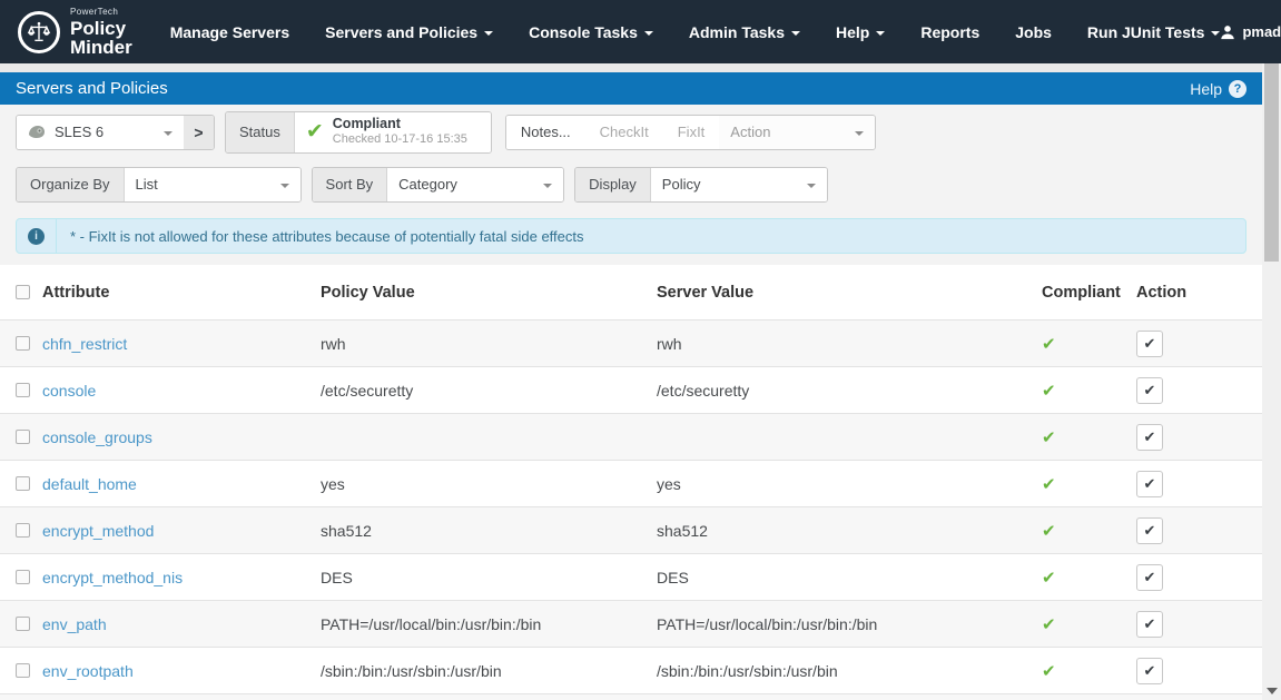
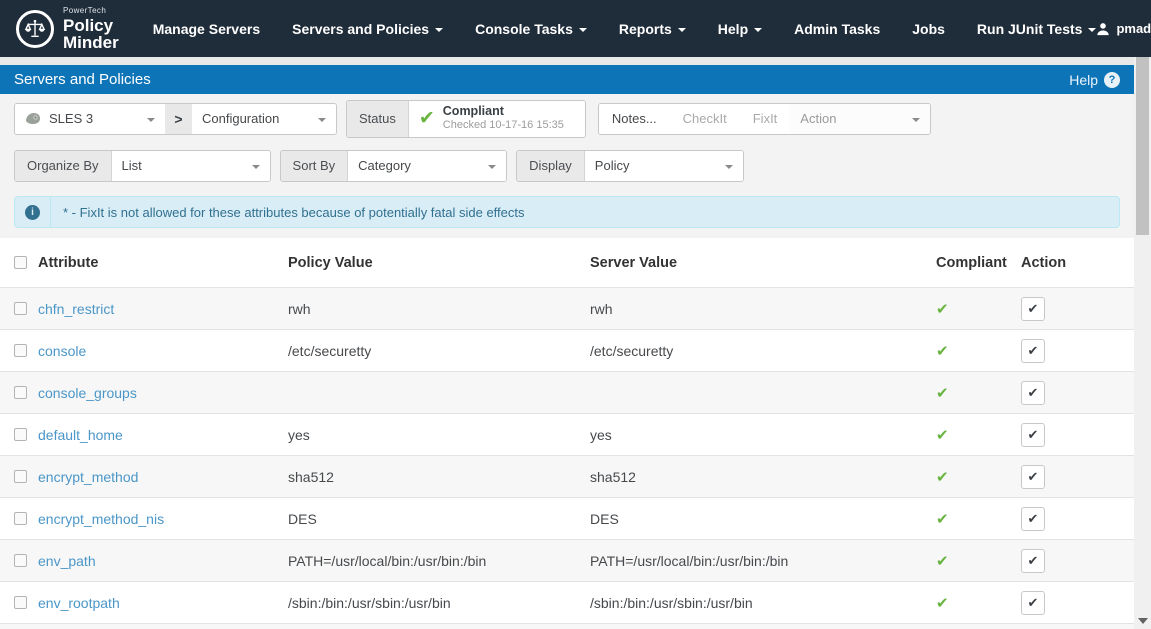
  PowerTech
  Policy Minder
  Manage Servers
  Servers and Policies
  Console Tasks
- Admin Tasks
+ Reports
  Help
- Reports
+ Admin Tasks
  Jobs
  Run JUnit Tests
  Servers and Policies
  Help
  ?
- SLES 6
+ SLES 3
  >
+ Configuration
  Status
  ✔
  Compliant
  Checked 10-17-16 15:35
  Notes...
  CheckIt
  FixIt
  Action
  Organize By
  List
  Sort By
  Category
  Display
  Policy
  i
  * - FixIt is not allowed for these attributes because of potentially fatal side effects
  Attribute
  Policy Value
  Server Value
  Compliant
  Action
  chfn_restrict
  rwh
  rwh
  ✔
  ✔
  console
  /etc/securetty
  /etc/securetty
  ✔
  ✔
  console_groups
  ✔
  ✔
  default_home
  yes
  yes
  ✔
  ✔
  encrypt_method
  sha512
  sha512
  ✔
  ✔
  encrypt_method_nis
  DES
  DES
  ✔
  ✔
  env_path
  PATH=/usr/local/bin:/usr/bin:/bin
  PATH=/usr/local/bin:/usr/bin:/bin
  ✔
  ✔
  env_rootpath
  /sbin:/bin:/usr/sbin:/usr/bin
  /sbin:/bin:/usr/sbin:/usr/bin
  ✔
  ✔
